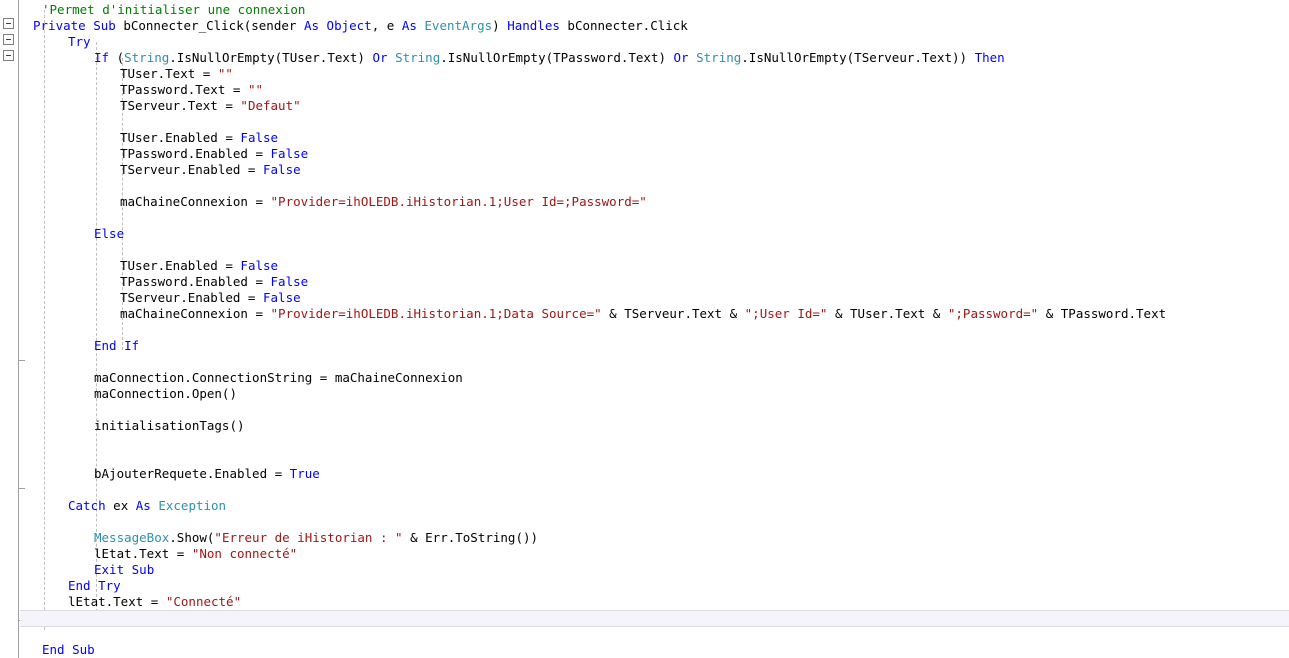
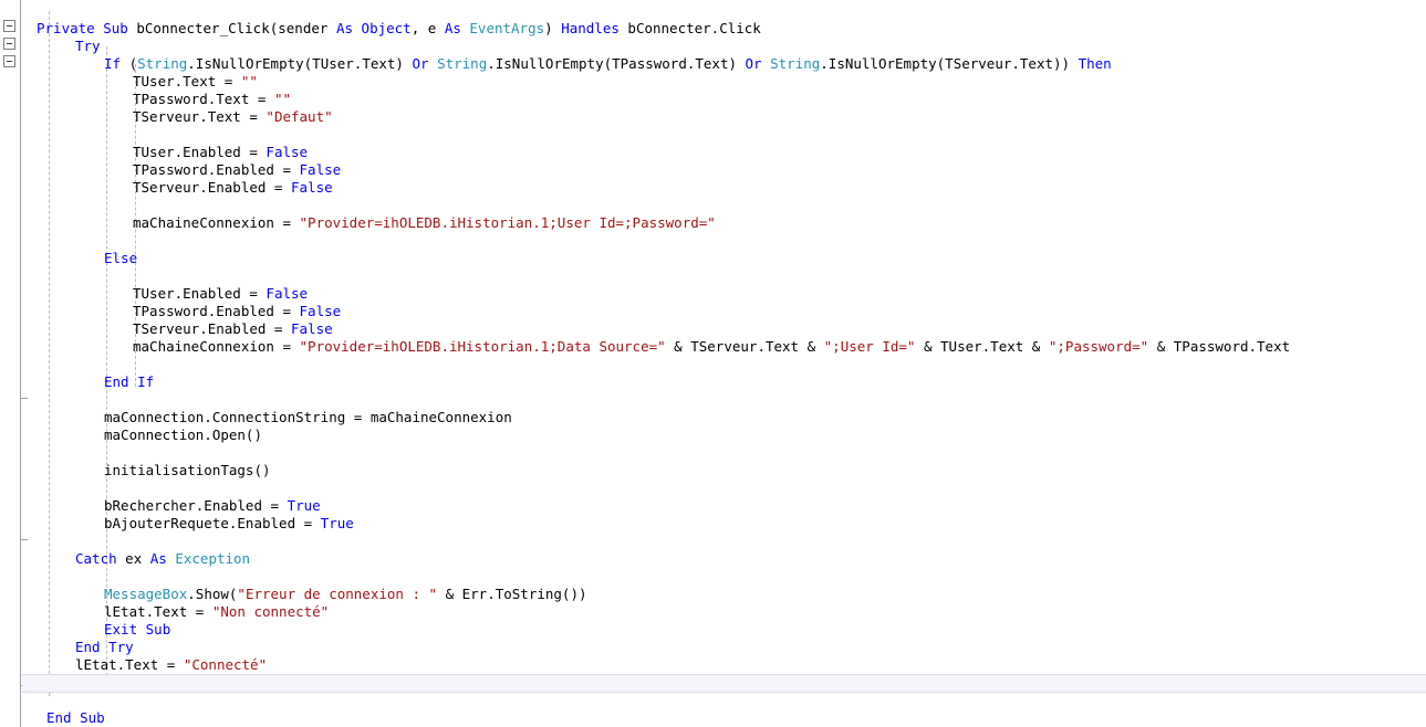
- 'Permet d'initialiser une connexion
  Private Sub bConnecter_Click(sender As Object, e As EventArgs) Handles bConnecter.Click
  Try
  If (String.IsNullOrEmpty(TUser.Text) Or String.IsNullOrEmpty(TPassword.Text) Or String.IsNullOrEmpty(TServeur.Text)) Then
  TUser.Text = ""
  TPassword.Text = ""
  TServeur.Text = "Defaut"
  TUser.Enabled = False
  TPassword.Enabled = False
  TServeur.Enabled = False
  maChaineConnexion = "Provider=ihOLEDB.iHistorian.1;User Id=;Password="
  Else
  TUser.Enabled = False
  TPassword.Enabled = False
  TServeur.Enabled = False
  maChaineConnexion = "Provider=ihOLEDB.iHistorian.1;Data Source=" & TServeur.Text & ";User Id=" & TUser.Text & ";Password=" & TPassword.Text
  End If
  maConnection.ConnectionString = maChaineConnexion
  maConnection.Open()
  initialisationTags()
+ bRechercher.Enabled = True
  bAjouterRequete.Enabled = True
  Catch ex As Exception
- MessageBox.Show("Erreur de iHistorian : " & Err.ToString())
+ MessageBox.Show("Erreur de connexion : " & Err.ToString())
  lEtat.Text = "Non connecté"
  Exit Sub
  End Try
  lEtat.Text = "Connecté"
  End Sub
